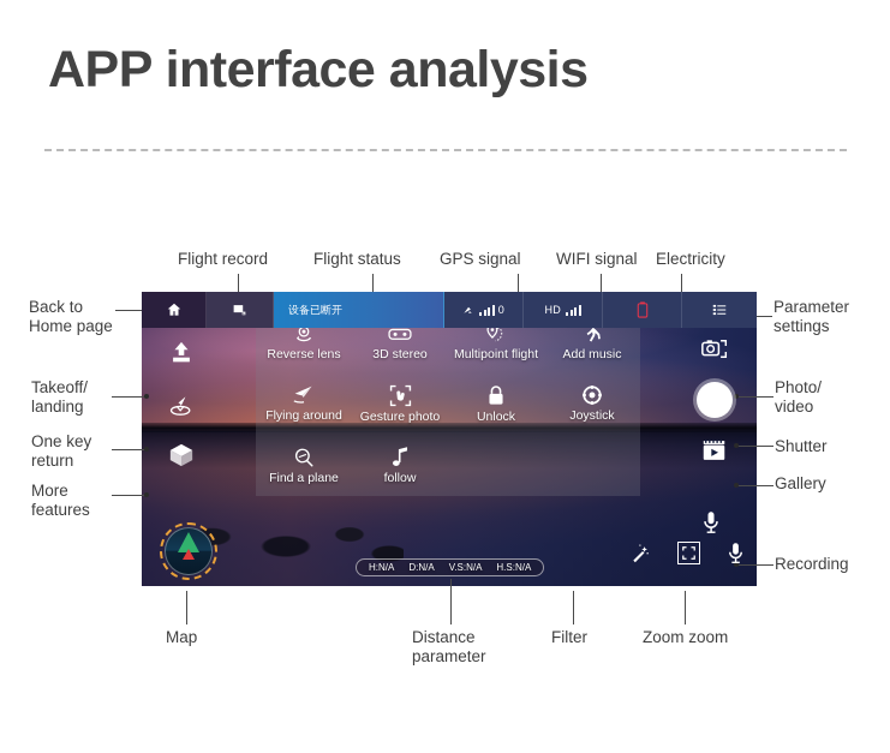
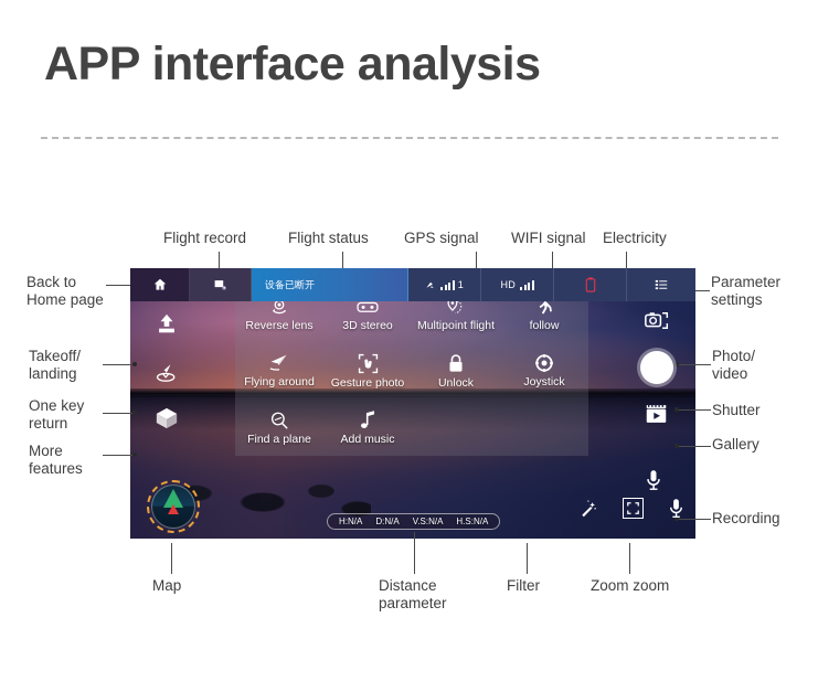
  APP interface analysis
  设备已断开
- 0
+ 1
  HD
  Reverse lens
  3D stereo
  Multipoint flight
- Add music
+ follow
  Flying around
  Gesture photo
  Unlock
  Joystick
  Find a plane
- follow
+ Add music
  H:N/A
  D:N/A
  V.S:N/A
  H.S:N/A
  Flight record
  Flight status
  GPS signal
  WIFI signal
  Electricity
  Back to
  Home page
  Takeoff/
  landing
  One key
  return
  More
  features
  Parameter
  settings
  Photo/
  video
  Shutter
  Gallery
  Recording
  Map
  Distance
  parameter
  Filter
  Zoom zoom
